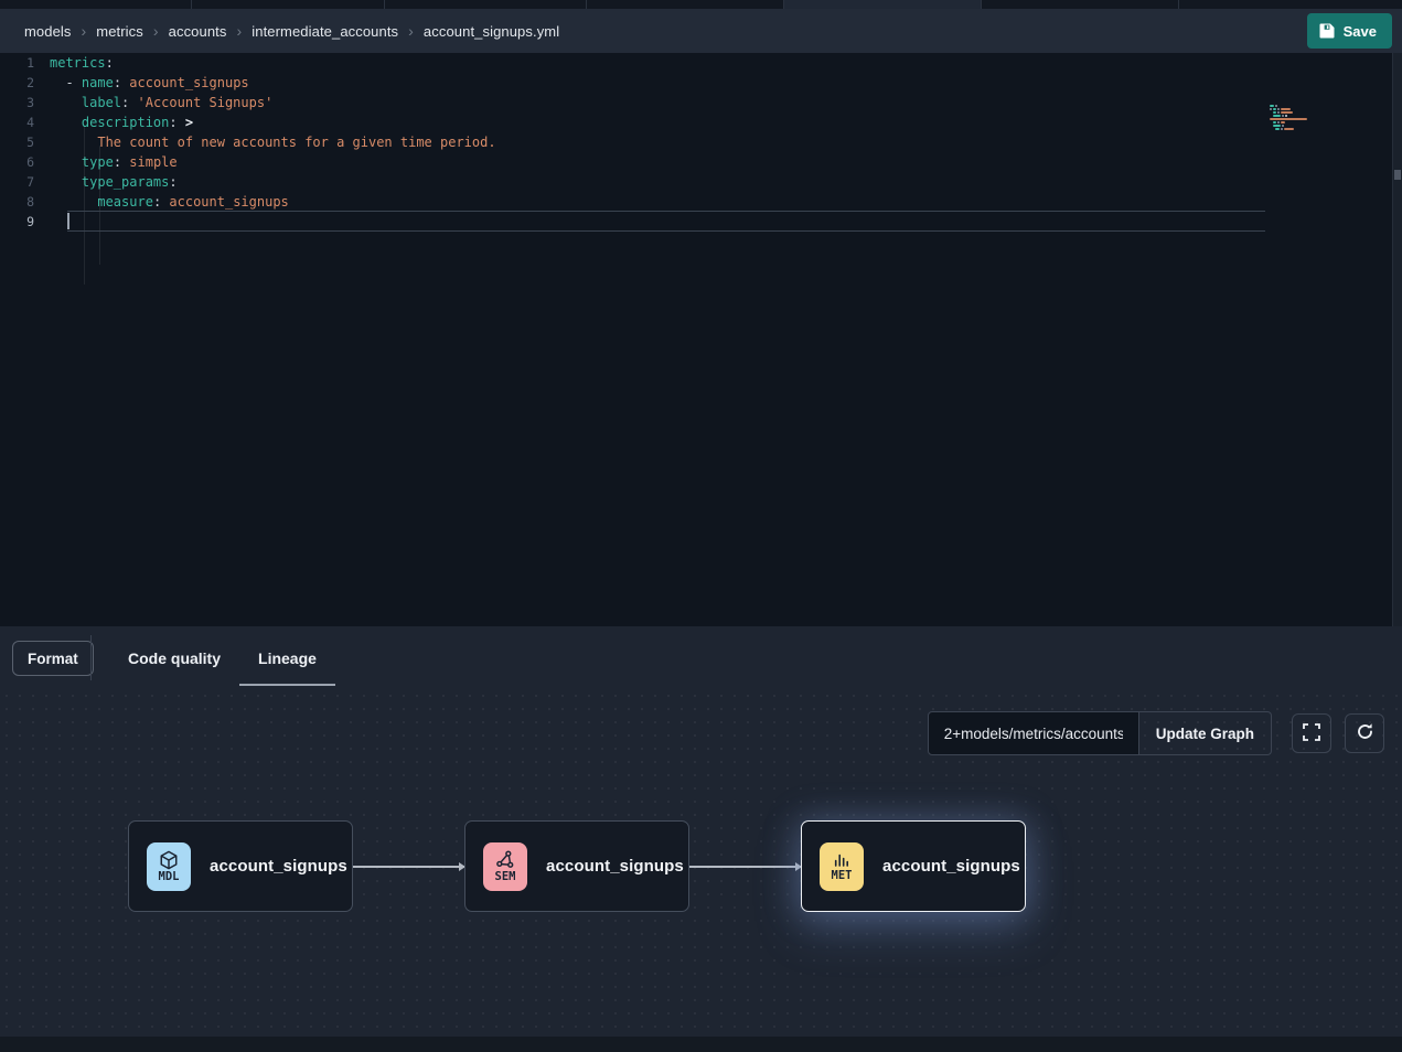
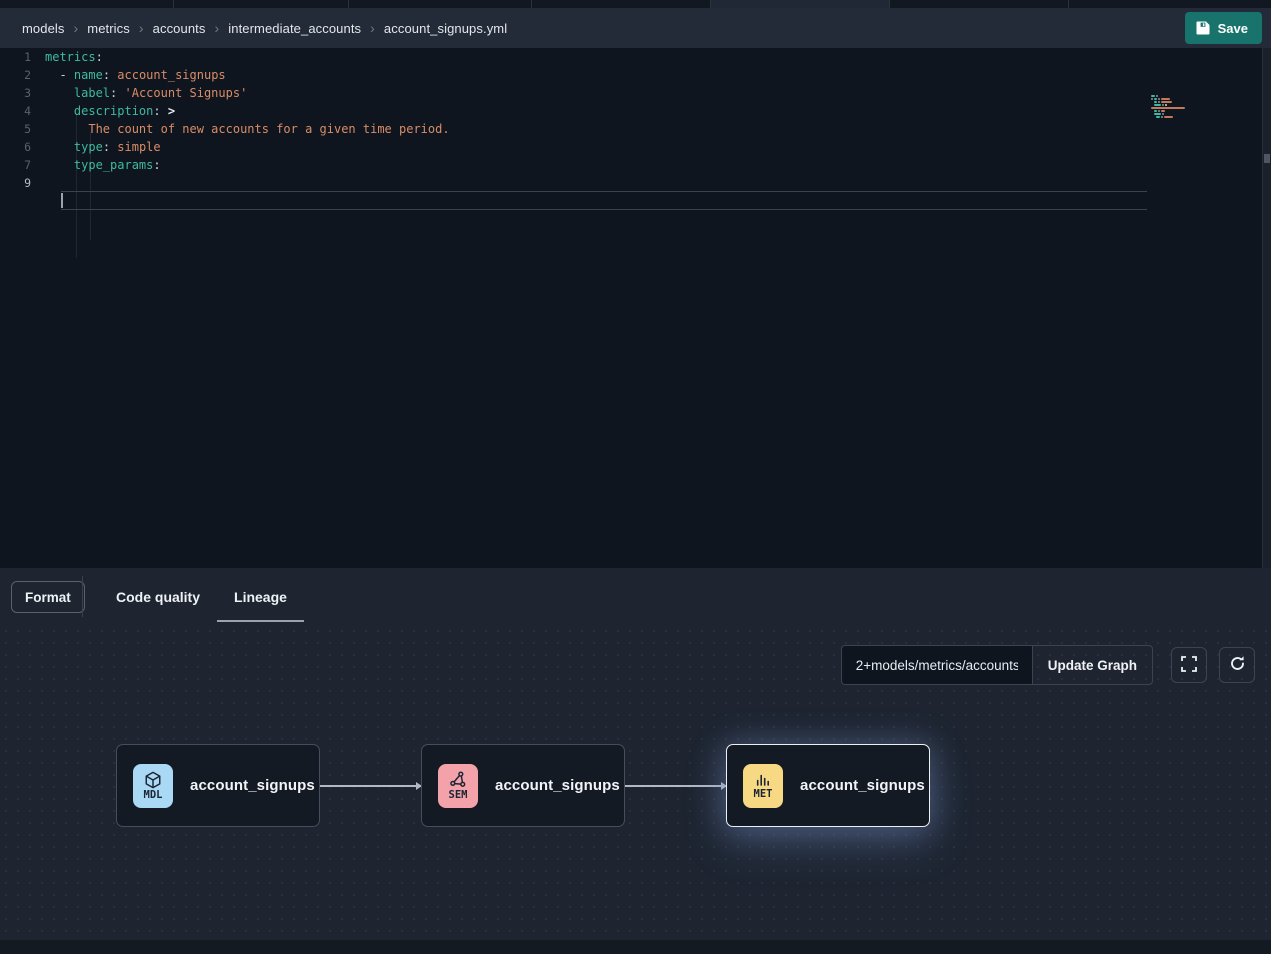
  models
  ›
  metrics
  ›
  accounts
  ›
  intermediate_accounts
  ›
  account_signups.yml
  Save
  1
  metrics:
  2
  - name: account_signups
  3
  label: 'Account Signups'
  4
  description: >
  5
  The count of new accounts for a given time period.
  6
  type: simple
  7
  type_params:
- 8
- measure: account_signups
  9
  Format
  Code quality
  Lineage
  2+models/metrics/accounts
  Update Graph
  MDL
  account_signups
  SEM
  account_signups
  MET
  account_signups
